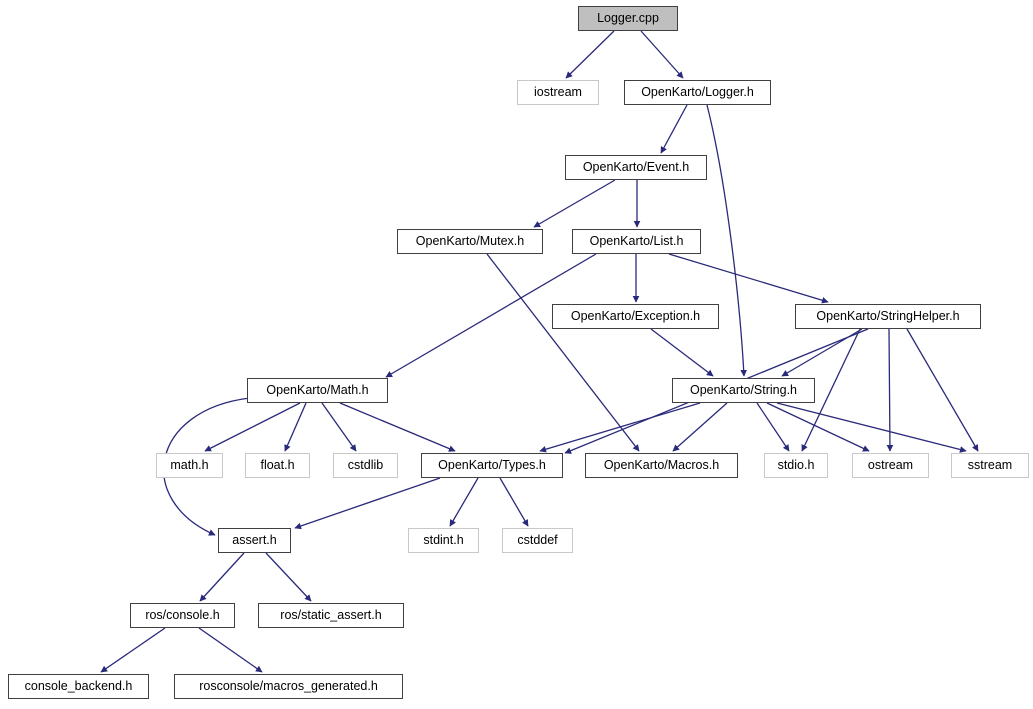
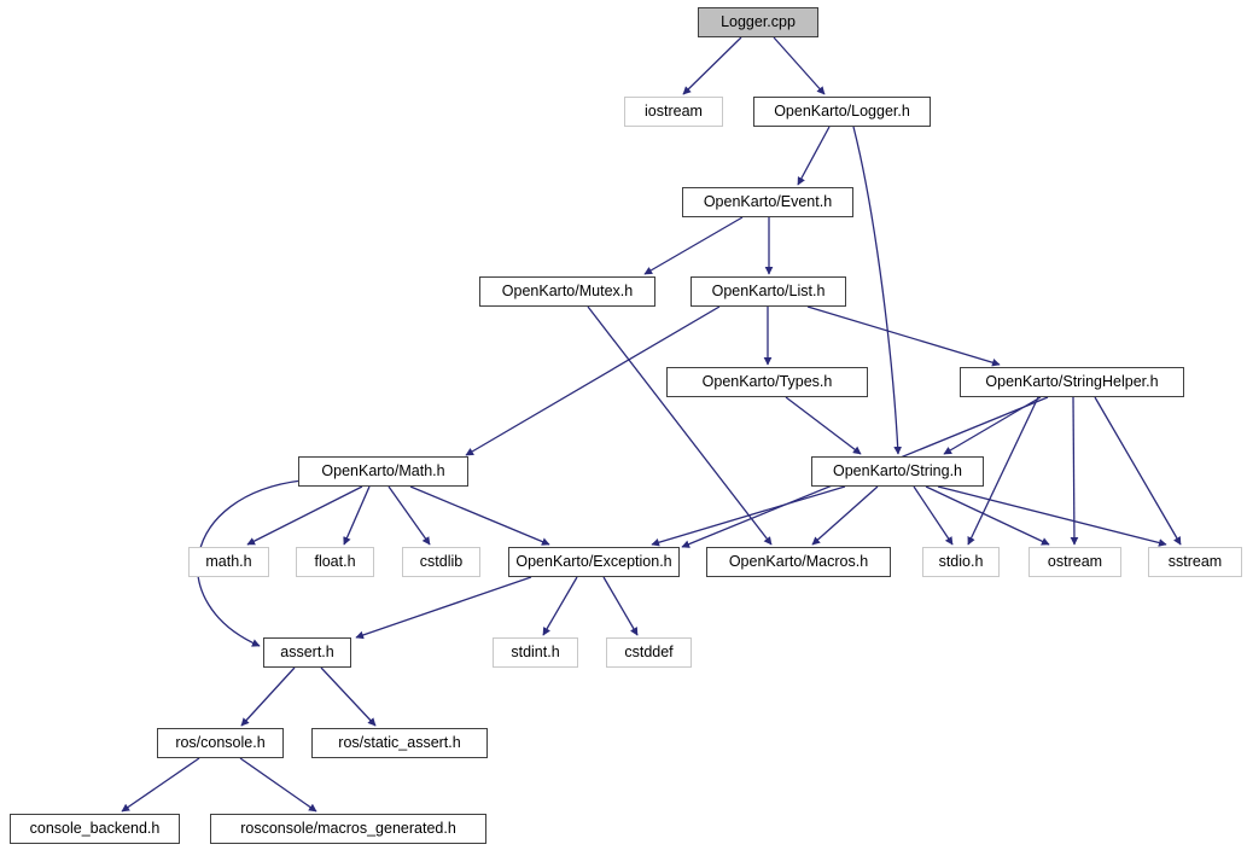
  Logger.cpp
  iostream
  OpenKarto/Logger.h
  OpenKarto/Event.h
  OpenKarto/Mutex.h
  OpenKarto/List.h
- OpenKarto/Exception.h
+ OpenKarto/Types.h
  OpenKarto/StringHelper.h
  OpenKarto/Math.h
  OpenKarto/String.h
  math.h
  float.h
  cstdlib
- OpenKarto/Types.h
+ OpenKarto/Exception.h
  OpenKarto/Macros.h
  stdio.h
  ostream
  sstream
  stdint.h
  cstddef
  assert.h
  ros/console.h
  ros/static_assert.h
  console_backend.h
  rosconsole/macros_generated.h
